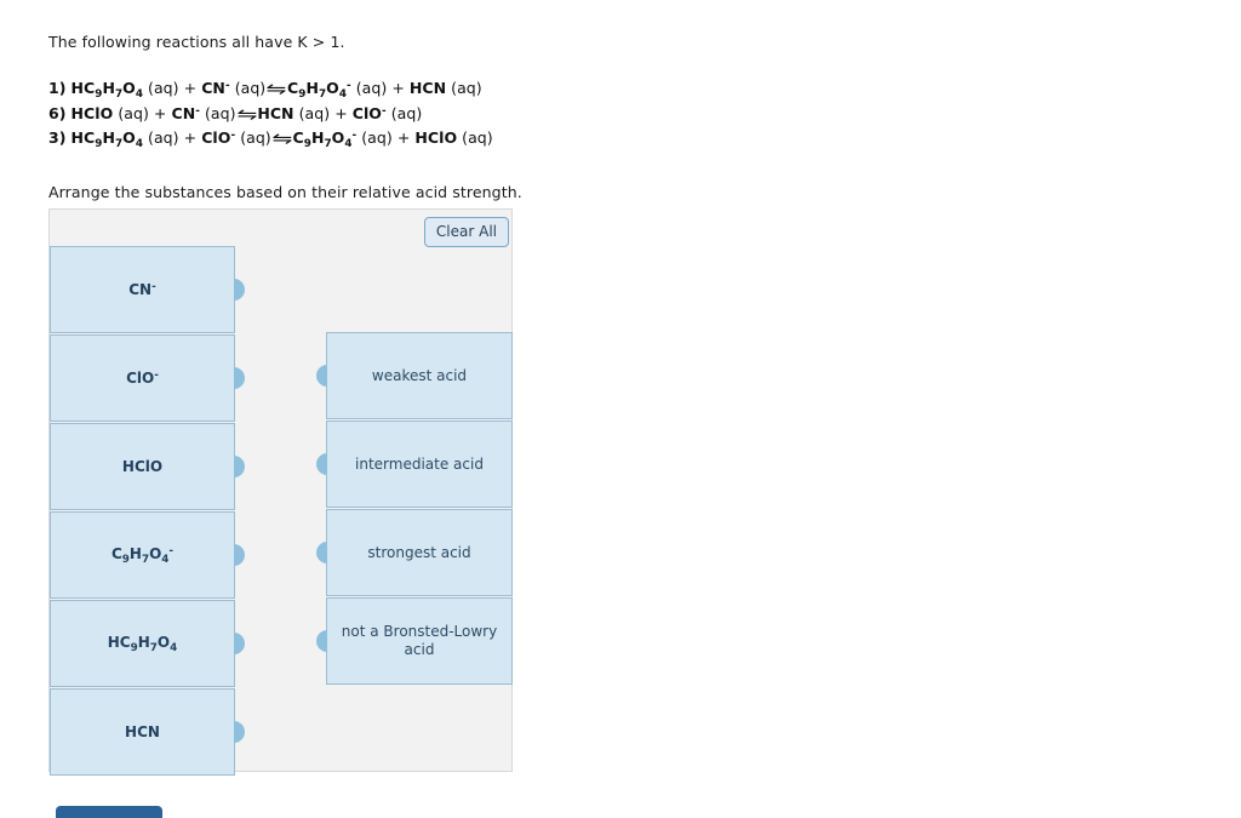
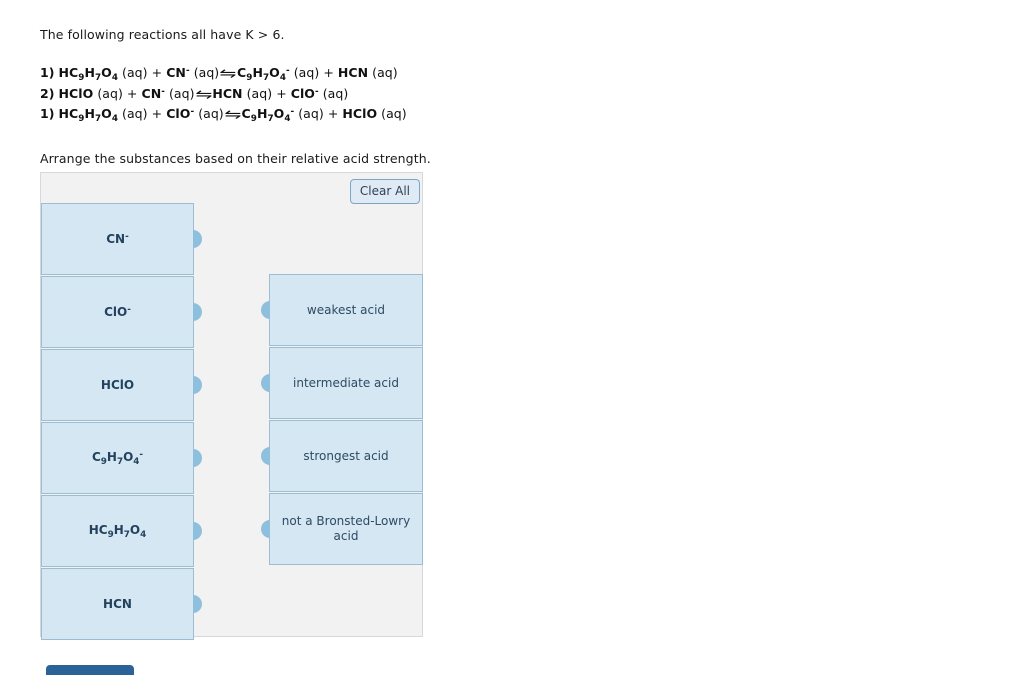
- The following reactions all have K > 1.
+ The following reactions all have K > 6.
  1) HC9H7O4 (aq) + CN- (aq)⇋C9H7O4- (aq) + HCN (aq)
- 6) HClO (aq) + CN- (aq)⇋HCN (aq) + ClO- (aq)
+ 2) HClO (aq) + CN- (aq)⇋HCN (aq) + ClO- (aq)
- 3) HC9H7O4 (aq) + ClO- (aq)⇋C9H7O4- (aq) + HClO (aq)
+ 1) HC9H7O4 (aq) + ClO- (aq)⇋C9H7O4- (aq) + HClO (aq)
  Arrange the substances based on their relative acid strength.
  Clear All
  CN-
  ClO-
  HClO
  C9H7O4-
  HC9H7O4
  HCN
  weakest acid
  intermediate acid
  strongest acid
  not a Bronsted-Lowry acid
